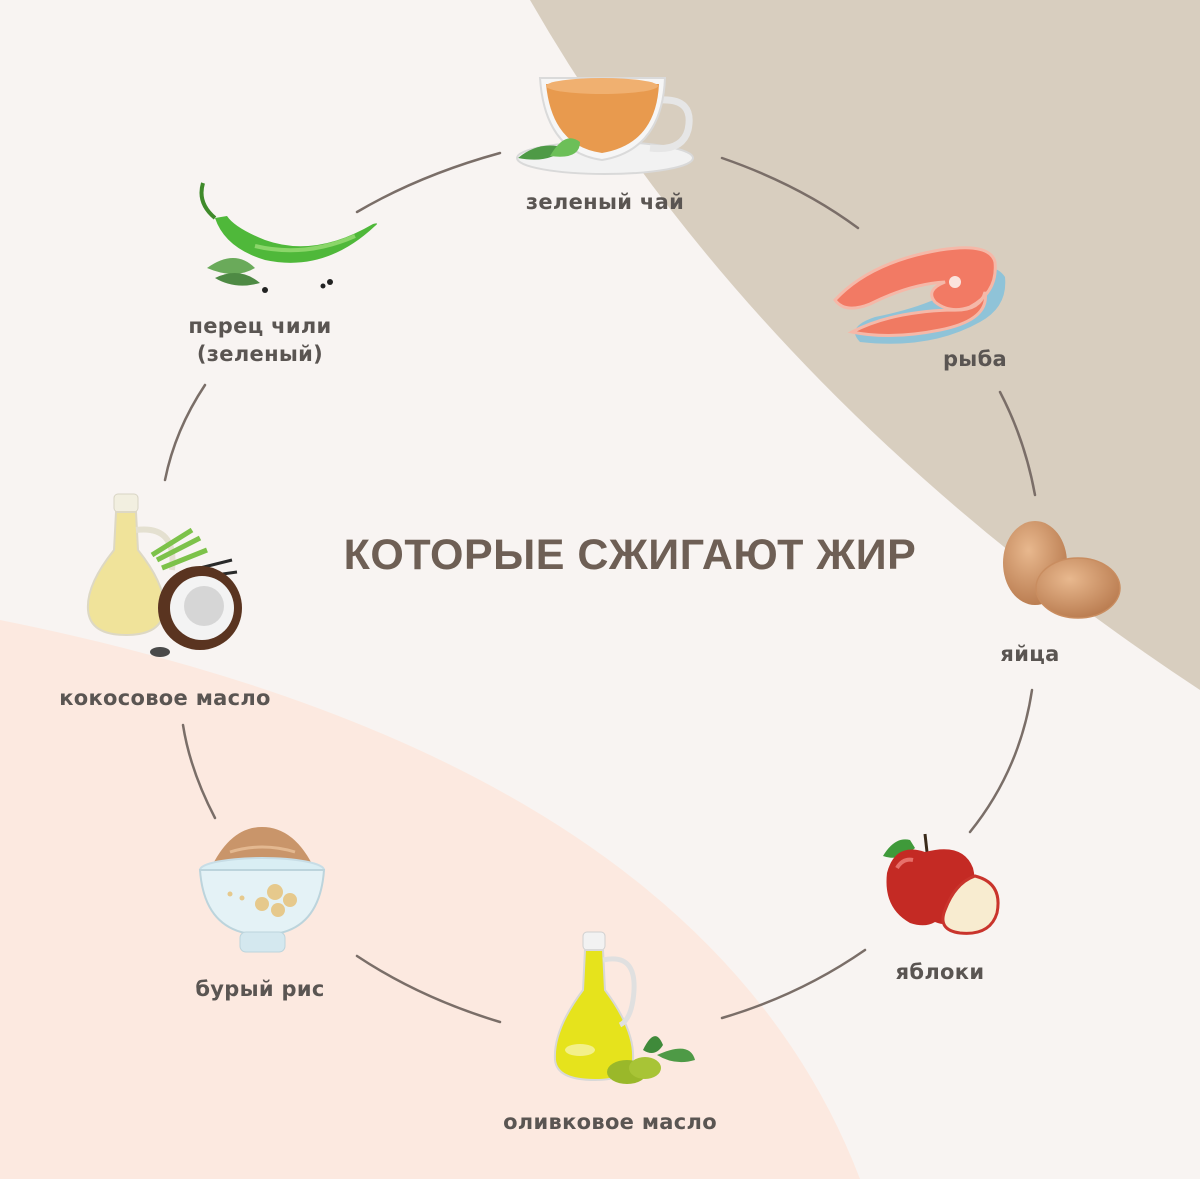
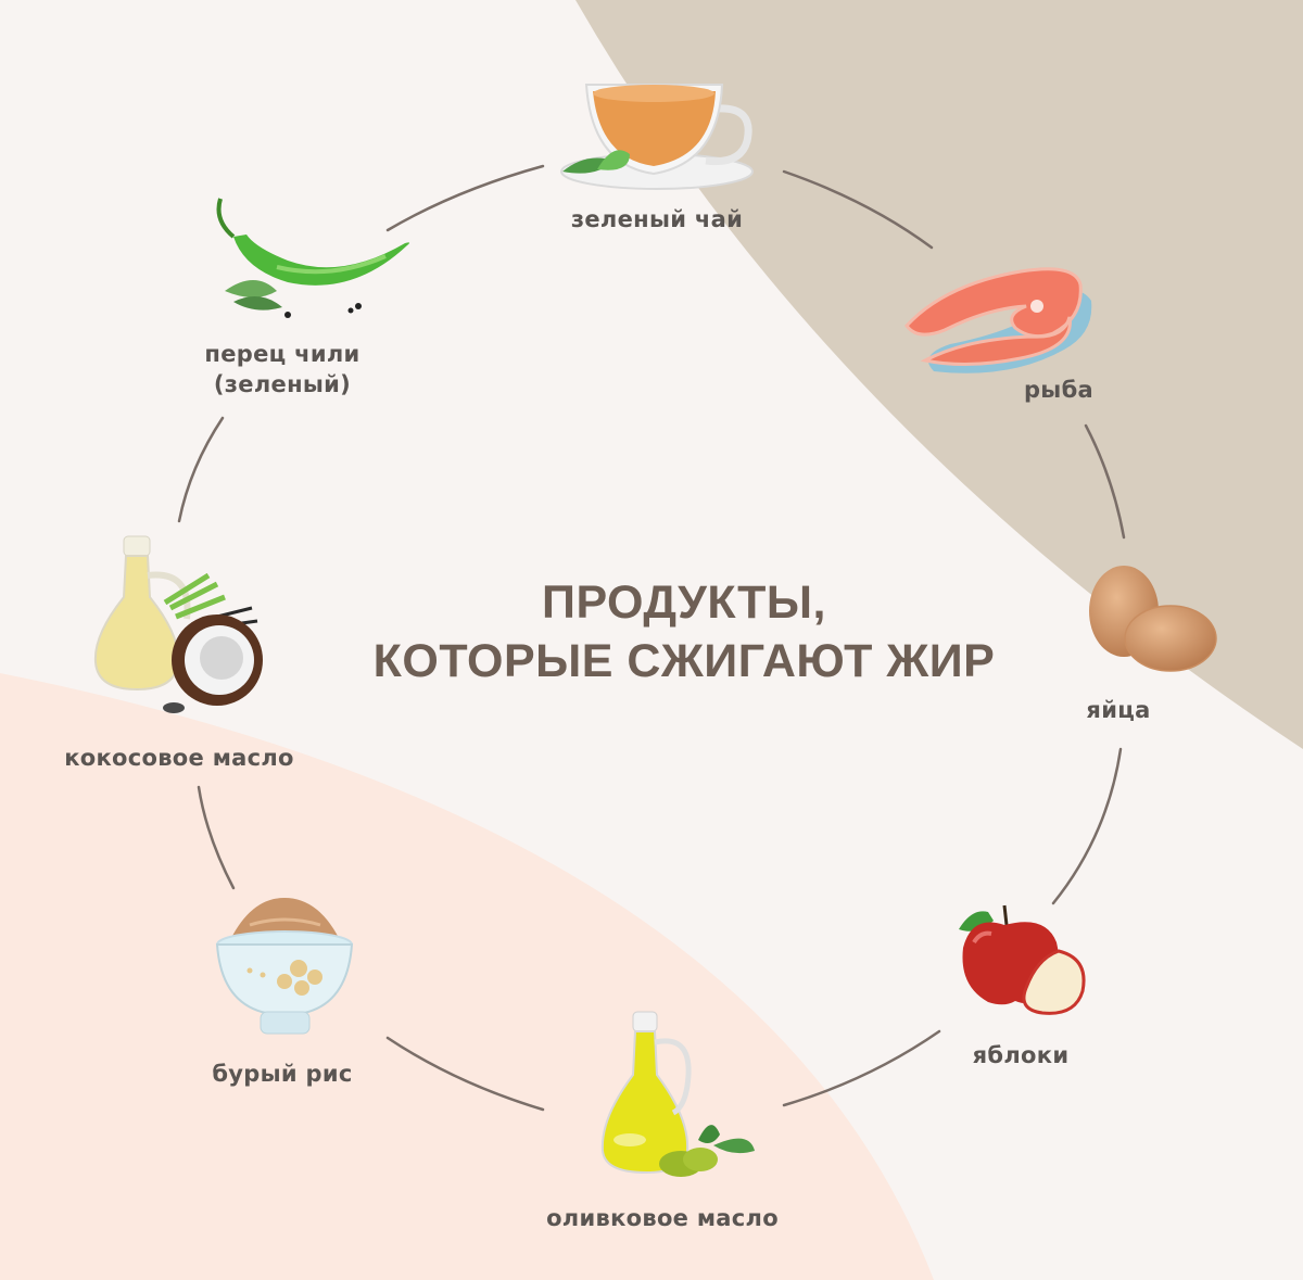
+ ПРОДУКТЫ,
  КОТОРЫЕ СЖИГАЮТ ЖИР
  зеленый чай
  рыба
  яйца
  яблоки
  оливковое масло
  бурый рис
  кокосовое масло
  перец чили
  (зеленый)
